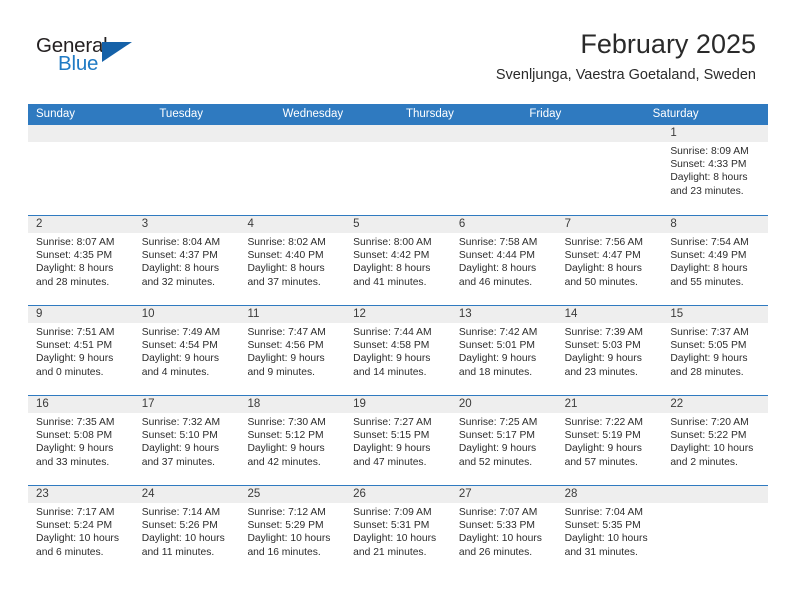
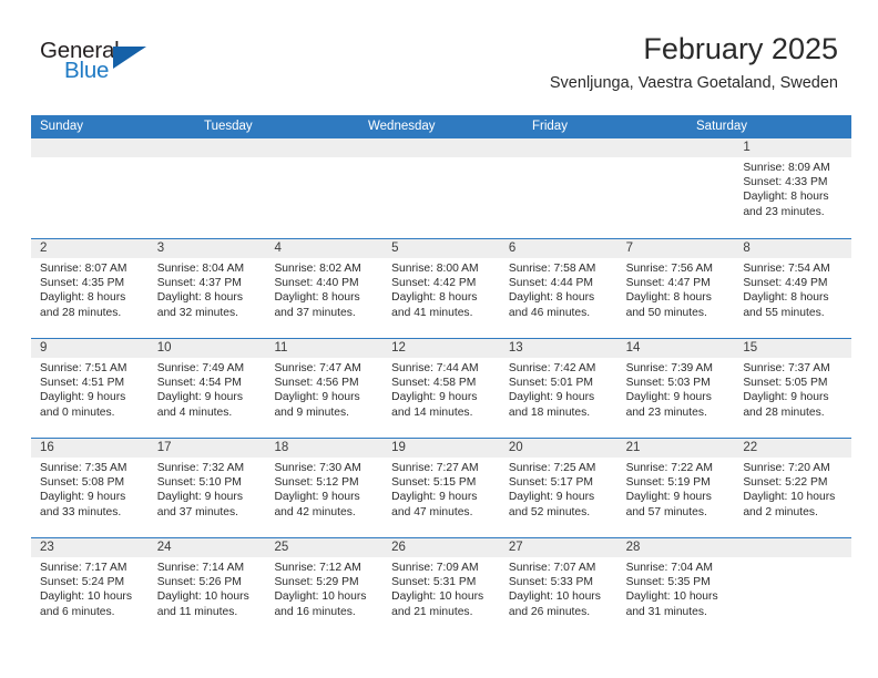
  General
  Blue
  February 2025
  Svenljunga, Vaestra Goetaland, Sweden
  Sunday
  Tuesday
  Wednesday
- Thursday
  Friday
  Saturday
  1
  Sunrise: 8:09 AM
  Sunset: 4:33 PM
  Daylight: 8 hours
  and 23 minutes.
  2
  Sunrise: 8:07 AM
  Sunset: 4:35 PM
  Daylight: 8 hours
  and 28 minutes.
  3
  Sunrise: 8:04 AM
  Sunset: 4:37 PM
  Daylight: 8 hours
  and 32 minutes.
  4
  Sunrise: 8:02 AM
  Sunset: 4:40 PM
  Daylight: 8 hours
  and 37 minutes.
  5
  Sunrise: 8:00 AM
  Sunset: 4:42 PM
  Daylight: 8 hours
  and 41 minutes.
  6
  Sunrise: 7:58 AM
  Sunset: 4:44 PM
  Daylight: 8 hours
  and 46 minutes.
  7
  Sunrise: 7:56 AM
  Sunset: 4:47 PM
  Daylight: 8 hours
  and 50 minutes.
  8
  Sunrise: 7:54 AM
  Sunset: 4:49 PM
  Daylight: 8 hours
  and 55 minutes.
  9
  Sunrise: 7:51 AM
  Sunset: 4:51 PM
  Daylight: 9 hours
  and 0 minutes.
  10
  Sunrise: 7:49 AM
  Sunset: 4:54 PM
  Daylight: 9 hours
  and 4 minutes.
  11
  Sunrise: 7:47 AM
  Sunset: 4:56 PM
  Daylight: 9 hours
  and 9 minutes.
  12
  Sunrise: 7:44 AM
  Sunset: 4:58 PM
  Daylight: 9 hours
  and 14 minutes.
  13
  Sunrise: 7:42 AM
  Sunset: 5:01 PM
  Daylight: 9 hours
  and 18 minutes.
  14
  Sunrise: 7:39 AM
  Sunset: 5:03 PM
  Daylight: 9 hours
  and 23 minutes.
  15
  Sunrise: 7:37 AM
  Sunset: 5:05 PM
  Daylight: 9 hours
  and 28 minutes.
  16
  Sunrise: 7:35 AM
  Sunset: 5:08 PM
  Daylight: 9 hours
  and 33 minutes.
  17
  Sunrise: 7:32 AM
  Sunset: 5:10 PM
  Daylight: 9 hours
  and 37 minutes.
  18
  Sunrise: 7:30 AM
  Sunset: 5:12 PM
  Daylight: 9 hours
  and 42 minutes.
  19
  Sunrise: 7:27 AM
  Sunset: 5:15 PM
  Daylight: 9 hours
  and 47 minutes.
  20
  Sunrise: 7:25 AM
  Sunset: 5:17 PM
  Daylight: 9 hours
  and 52 minutes.
  21
  Sunrise: 7:22 AM
  Sunset: 5:19 PM
  Daylight: 9 hours
  and 57 minutes.
  22
  Sunrise: 7:20 AM
  Sunset: 5:22 PM
  Daylight: 10 hours
  and 2 minutes.
  23
  Sunrise: 7:17 AM
  Sunset: 5:24 PM
  Daylight: 10 hours
  and 6 minutes.
  24
  Sunrise: 7:14 AM
  Sunset: 5:26 PM
  Daylight: 10 hours
  and 11 minutes.
  25
  Sunrise: 7:12 AM
  Sunset: 5:29 PM
  Daylight: 10 hours
  and 16 minutes.
  26
  Sunrise: 7:09 AM
  Sunset: 5:31 PM
  Daylight: 10 hours
  and 21 minutes.
  27
  Sunrise: 7:07 AM
  Sunset: 5:33 PM
  Daylight: 10 hours
  and 26 minutes.
  28
  Sunrise: 7:04 AM
  Sunset: 5:35 PM
  Daylight: 10 hours
  and 31 minutes.
